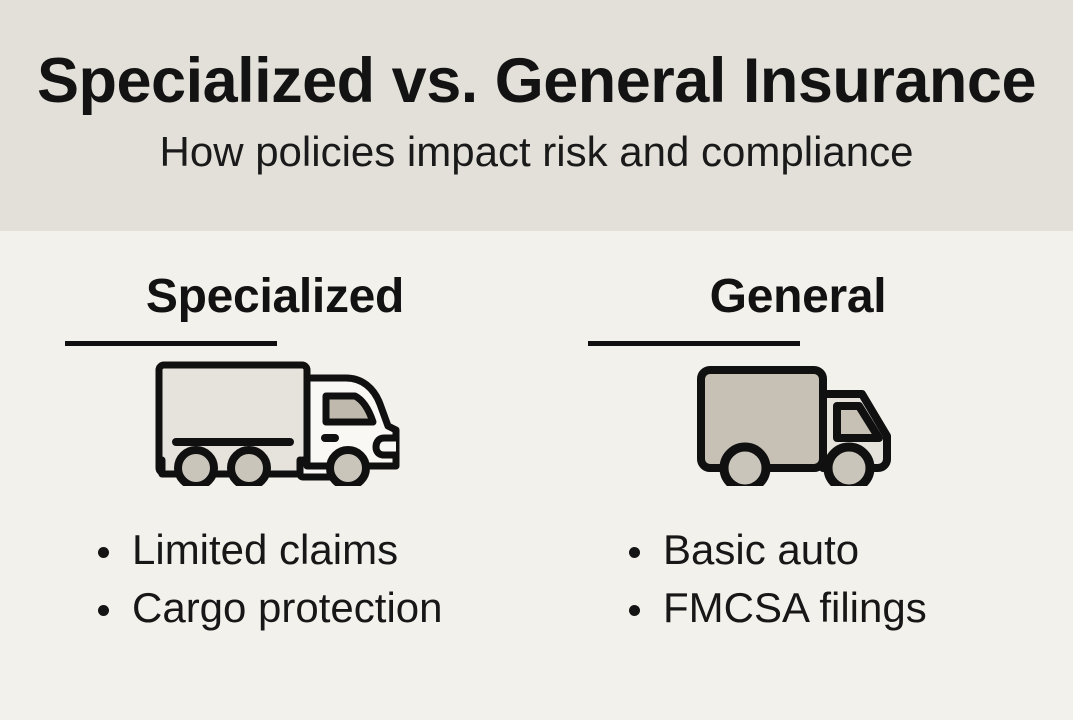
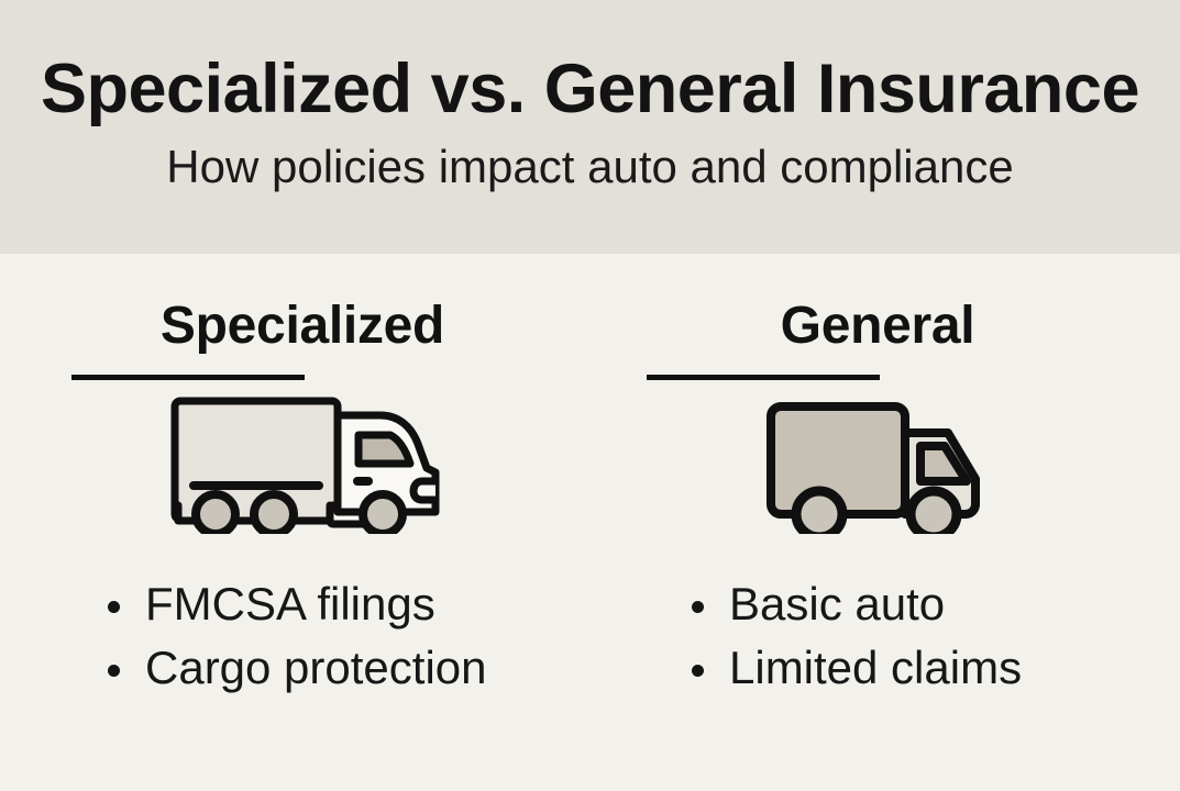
  Specialized vs. General Insurance
- How policies impact risk and compliance
+ How policies impact auto and compliance
  Specialized
- Limited claims
+ FMCSA filings
  Cargo protection
  General
  Basic auto
- FMCSA filings
+ Limited claims
